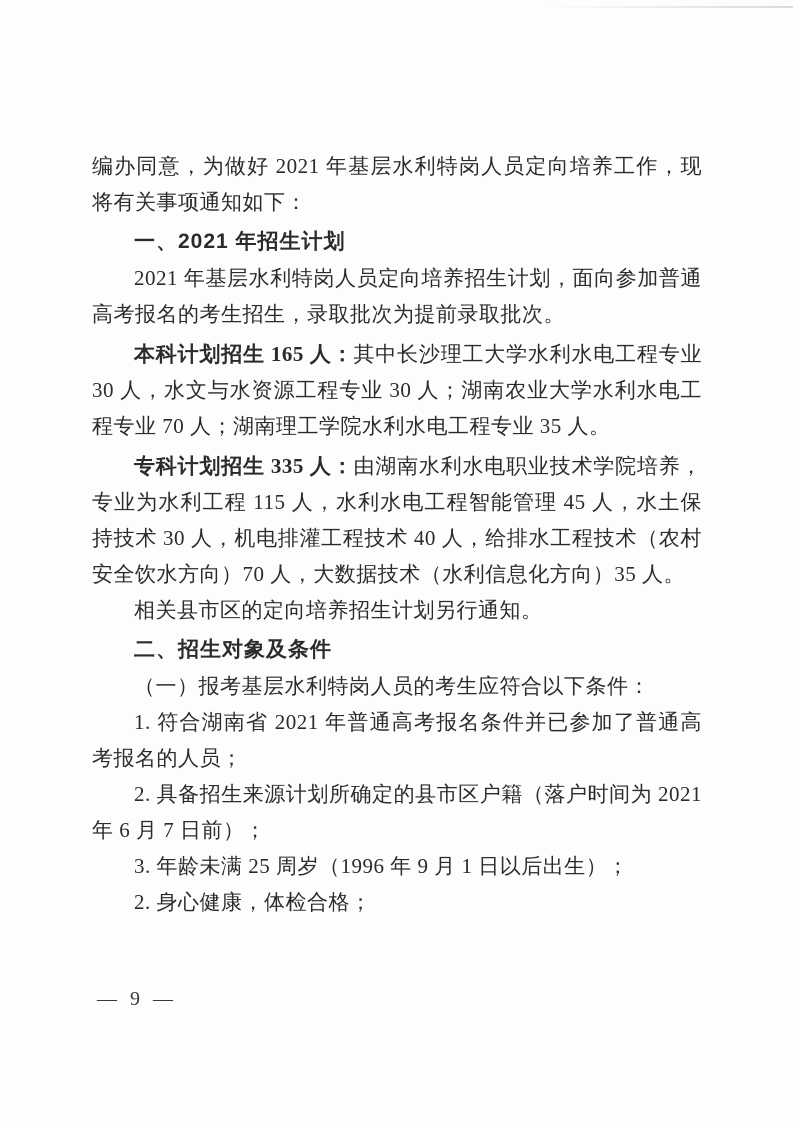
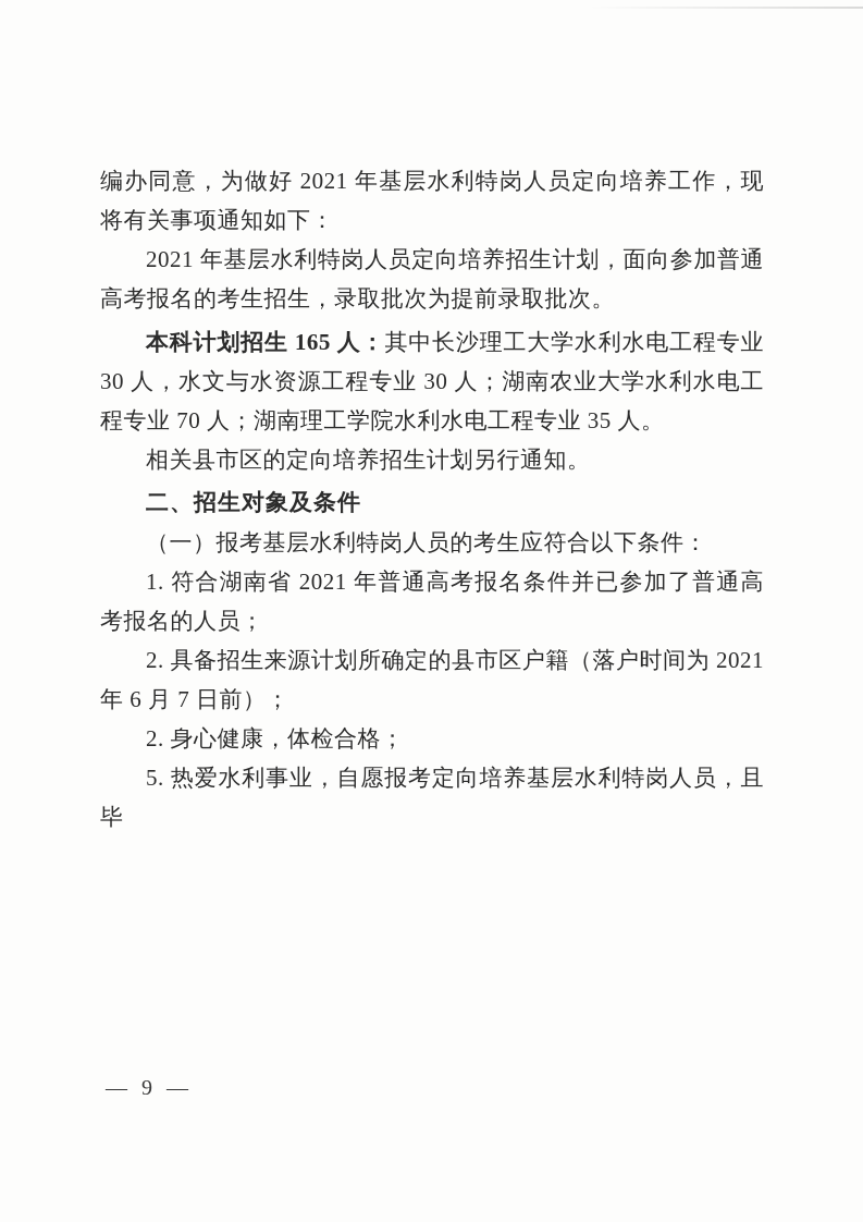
  编办同意，为做好 2021 年基层水利特岗人员定向培养工作，现将有关事项通知如下：
- 一、2021 年招生计划
  2021 年基层水利特岗人员定向培养招生计划，面向参加普通高考报名的考生招生，录取批次为提前录取批次。
  本科计划招生 165 人：其中长沙理工大学水利水电工程专业 30 人，水文与水资源工程专业 30 人；湖南农业大学水利水电工程专业 70 人；湖南理工学院水利水电工程专业 35 人。
- 专科计划招生 335 人：由湖南水利水电职业技术学院培养，专业为水利工程 115 人，水利水电工程智能管理 45 人，水土保持技术 30 人，机电排灌工程技术 40 人，给排水工程技术（农村安全饮水方向）70 人，大数据技术（水利信息化方向）35 人。
  相关县市区的定向培养招生计划另行通知。
  二、招生对象及条件
  （一）报考基层水利特岗人员的考生应符合以下条件：
  1. 符合湖南省 2021 年普通高考报名条件并已参加了普通高考报名的人员；
  2. 具备招生来源计划所确定的县市区户籍（落户时间为 2021 年 6 月 7 日前）；
- 3. 年龄未满 25 周岁（1996 年 9 月 1 日以后出生）；
  2. 身心健康，体检合格；
+ 5. 热爱水利事业，自愿报考定向培养基层水利特岗人员，且毕
  — 9 —
